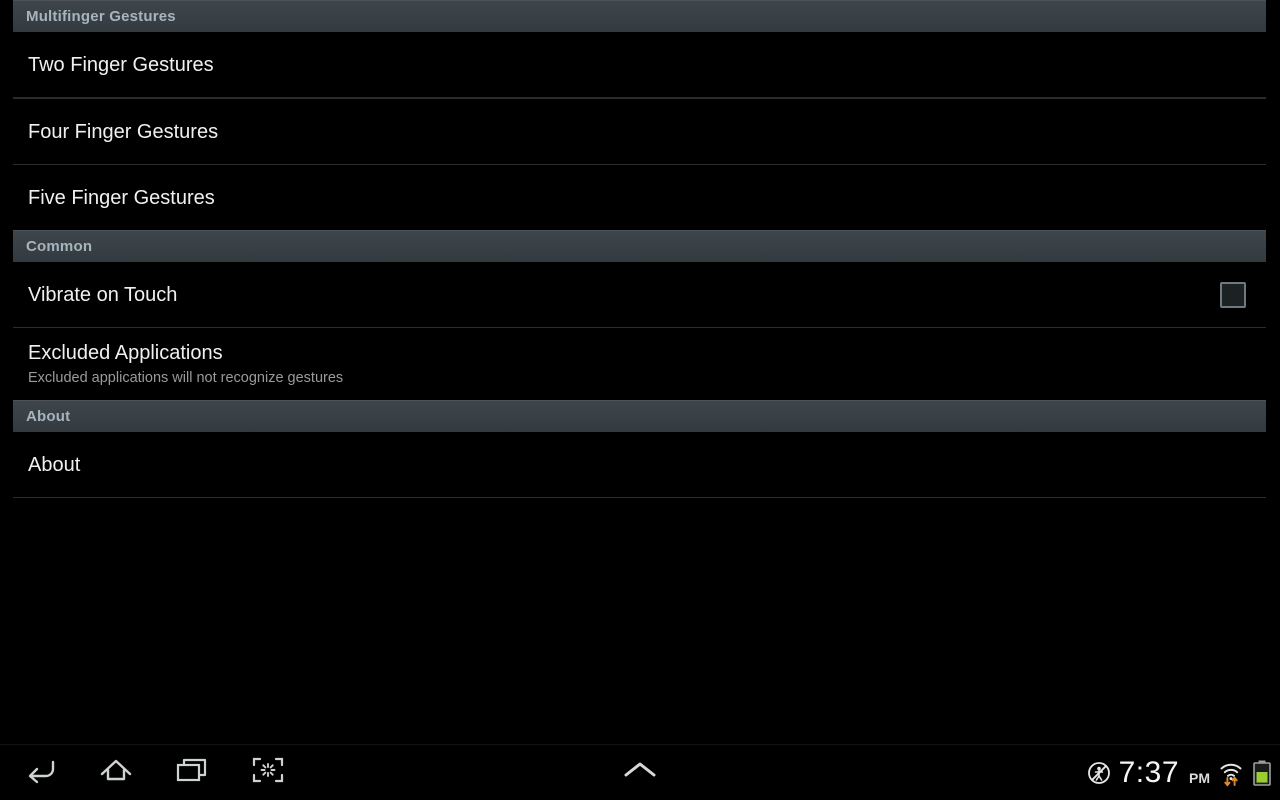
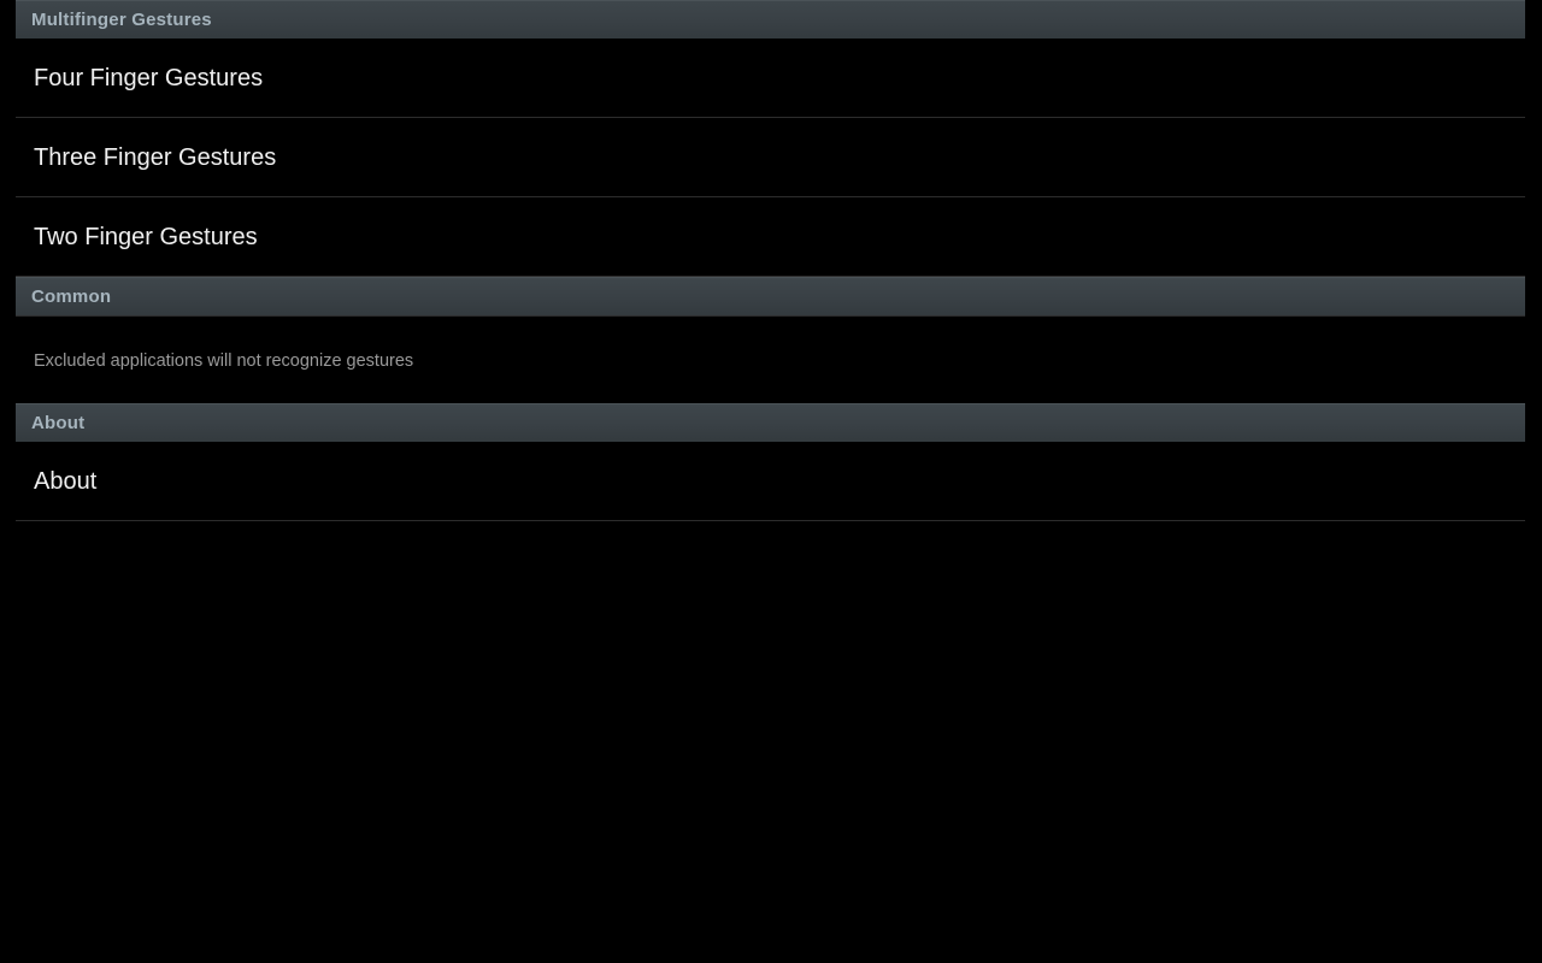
  Multifinger Gestures
- Two Finger Gestures
+ Four Finger Gestures
+ Three Finger Gestures
- Four Finger Gestures
+ Two Finger Gestures
- Five Finger Gestures
  Common
- Vibrate on Touch
- Excluded Applications
  Excluded applications will not recognize gestures
  About
  About
- 7:37
- PM
